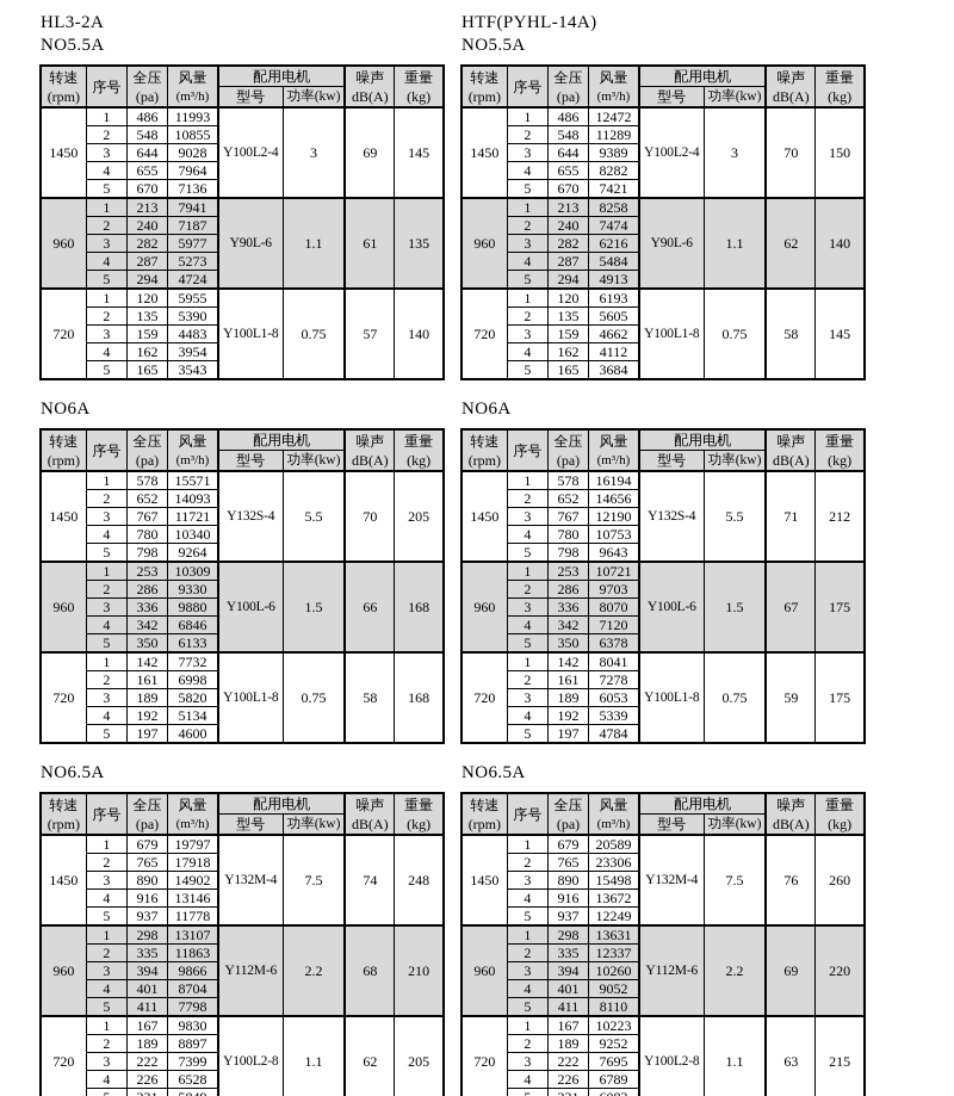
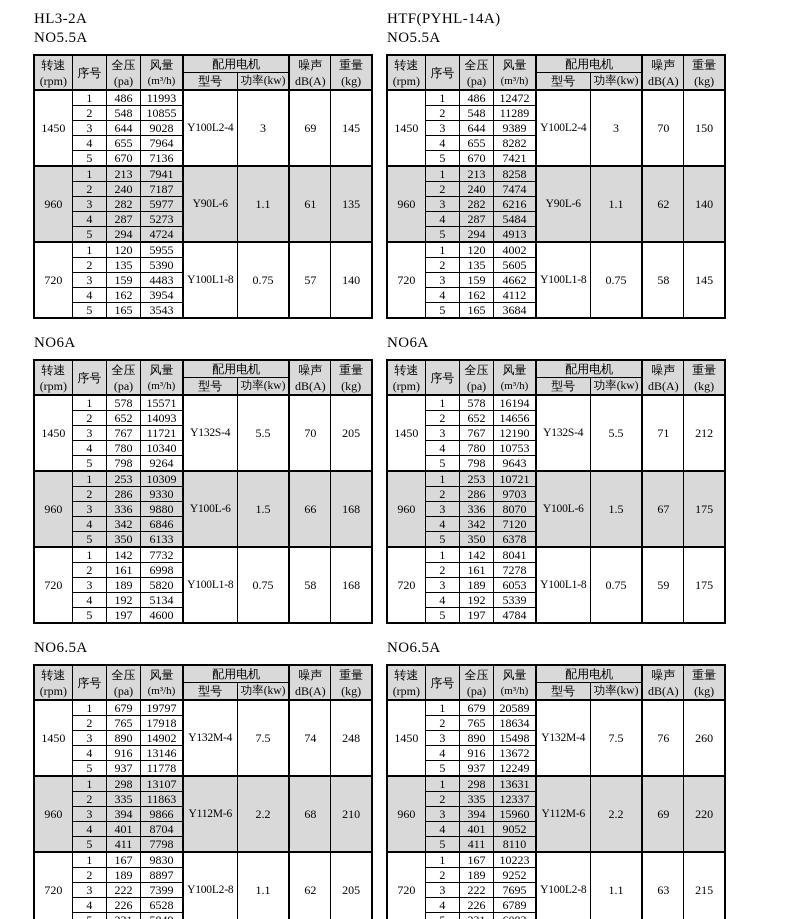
  HL3-2A
  NO5.5A
  转速(rpm)	序号	全压(pa)	风量(m³/h)	配用电机	噪声dB(A)	重量(kg)
  型号	功率(kw)
  1450	1	486	11993	Y100L2-4	3	69	145
  2	548	10855
  3	644	9028
  4	655	7964
  5	670	7136
  960	1	213	7941	Y90L-6	1.1	61	135
  2	240	7187
  3	282	5977
  4	287	5273
  5	294	4724
  720	1	120	5955	Y100L1-8	0.75	57	140
  2	135	5390
  3	159	4483
  4	162	3954
  5	165	3543
  HTF(PYHL-14A)
  NO5.5A
  转速(rpm)	序号	全压(pa)	风量(m³/h)	配用电机	噪声dB(A)	重量(kg)
  型号	功率(kw)
  1450	1	486	12472	Y100L2-4	3	70	150
  2	548	11289
  3	644	9389
  4	655	8282
  5	670	7421
  960	1	213	8258	Y90L-6	1.1	62	140
  2	240	7474
  3	282	6216
  4	287	5484
  5	294	4913
- 720	1	120	6193	Y100L1-8	0.75	58	145
+ 720	1	120	4002	Y100L1-8	0.75	58	145
  2	135	5605
  3	159	4662
  4	162	4112
  5	165	3684
  NO6A
  转速(rpm)	序号	全压(pa)	风量(m³/h)	配用电机	噪声dB(A)	重量(kg)
  型号	功率(kw)
  1450	1	578	15571	Y132S-4	5.5	70	205
  2	652	14093
  3	767	11721
  4	780	10340
  5	798	9264
  960	1	253	10309	Y100L-6	1.5	66	168
  2	286	9330
  3	336	9880
  4	342	6846
  5	350	6133
  720	1	142	7732	Y100L1-8	0.75	58	168
  2	161	6998
  3	189	5820
  4	192	5134
  5	197	4600
  NO6A
  转速(rpm)	序号	全压(pa)	风量(m³/h)	配用电机	噪声dB(A)	重量(kg)
  型号	功率(kw)
  1450	1	578	16194	Y132S-4	5.5	71	212
  2	652	14656
  3	767	12190
  4	780	10753
  5	798	9643
  960	1	253	10721	Y100L-6	1.5	67	175
  2	286	9703
  3	336	8070
  4	342	7120
  5	350	6378
  720	1	142	8041	Y100L1-8	0.75	59	175
  2	161	7278
  3	189	6053
  4	192	5339
  5	197	4784
  NO6.5A
  转速(rpm)	序号	全压(pa)	风量(m³/h)	配用电机	噪声dB(A)	重量(kg)
  型号	功率(kw)
  1450	1	679	19797	Y132M-4	7.5	74	248
  2	765	17918
  3	890	14902
  4	916	13146
  5	937	11778
  960	1	298	13107	Y112M-6	2.2	68	210
  2	335	11863
  3	394	9866
  4	401	8704
  5	411	7798
  720	1	167	9830	Y100L2-8	1.1	62	205
  2	189	8897
  3	222	7399
  4	226	6528
  NO6.5A
  转速(rpm)	序号	全压(pa)	风量(m³/h)	配用电机	噪声dB(A)	重量(kg)
  型号	功率(kw)
  1450	1	679	20589	Y132M-4	7.5	76	260
- 2	765	23306
+ 2	765	18634
  3	890	15498
  4	916	13672
  5	937	12249
  960	1	298	13631	Y112M-6	2.2	69	220
  2	335	12337
- 3	394	10260
+ 3	394	15960
  4	401	9052
  5	411	8110
  720	1	167	10223	Y100L2-8	1.1	63	215
  2	189	9252
  3	222	7695
  4	226	6789
